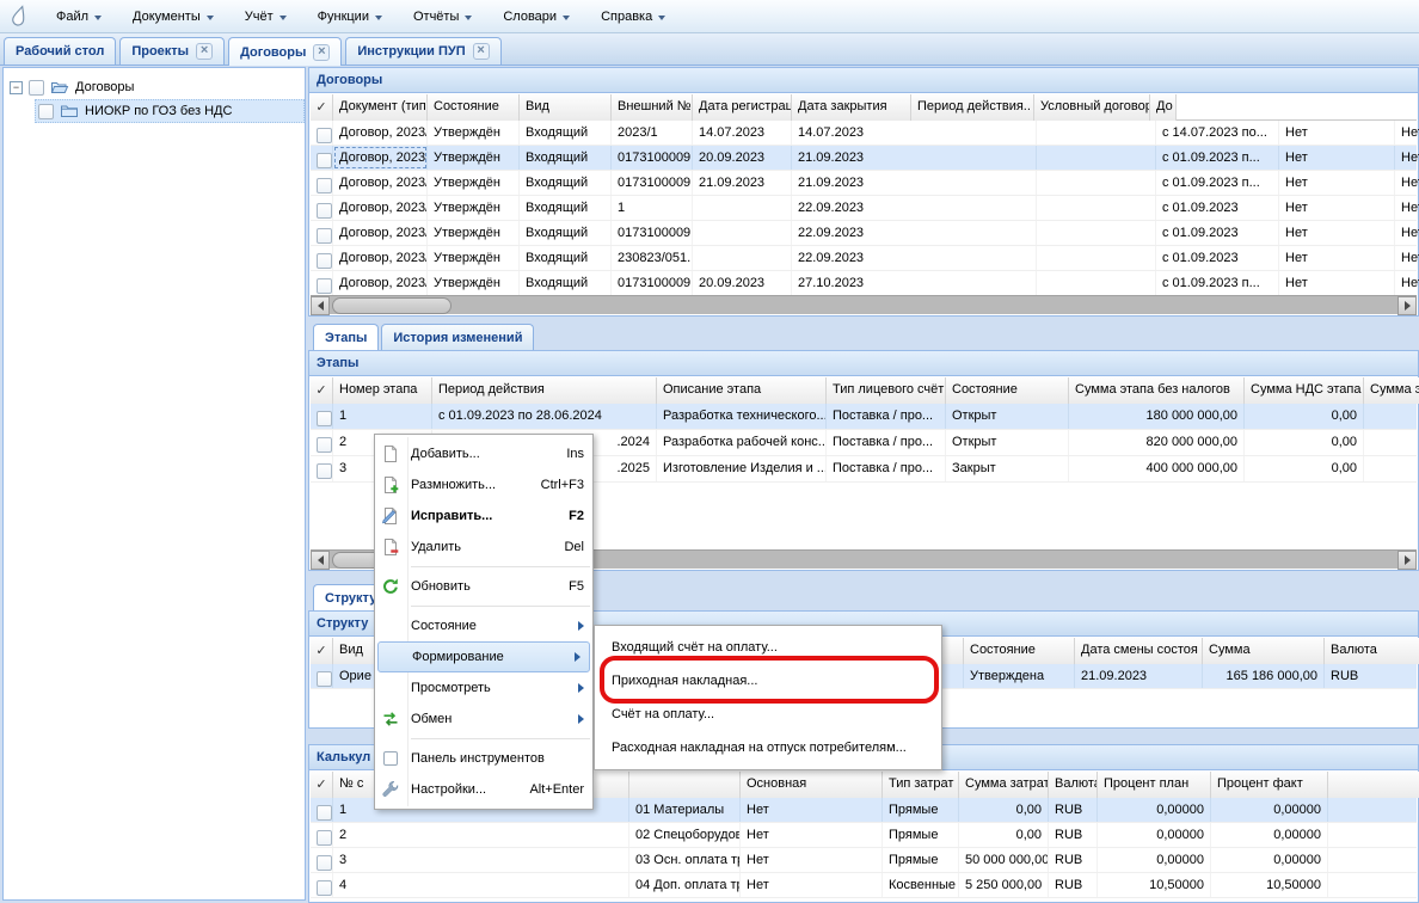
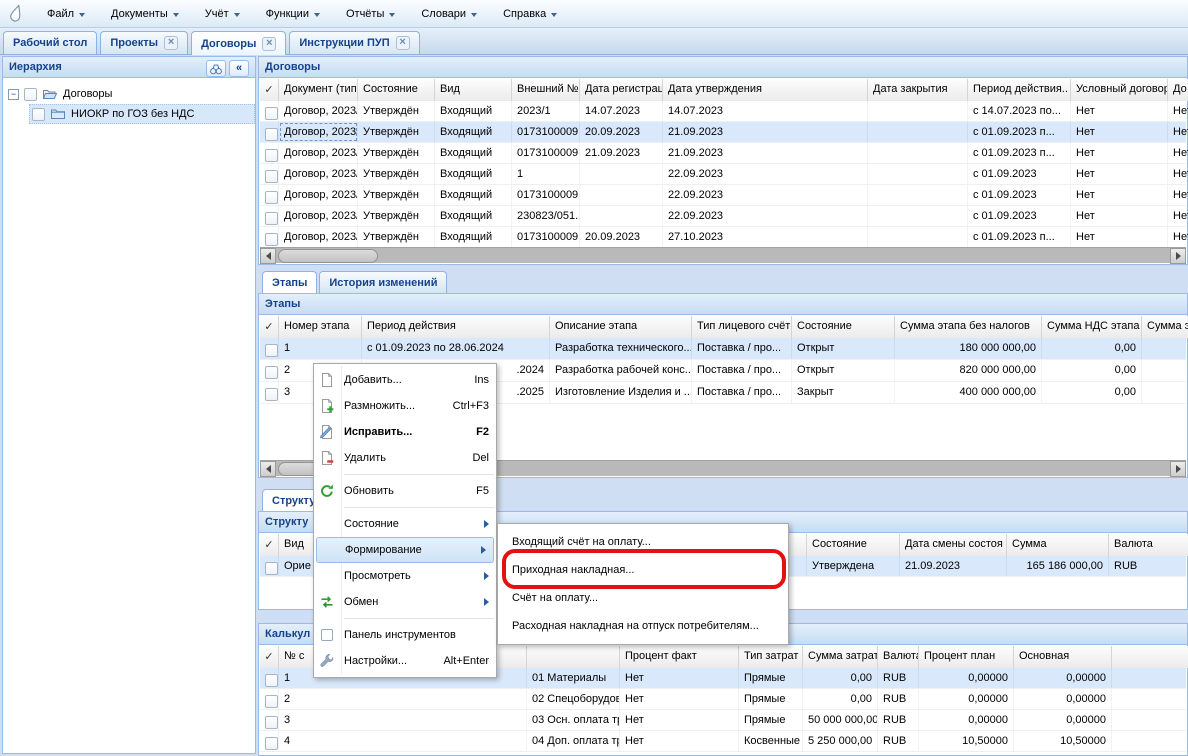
  Файл
  Документы
  Учёт
  Функции
  Отчёты
  Словари
  Справка
  Рабочий стол
  Проекты
  ×
  Договоры
  ×
  Инструкции ПУП
  ×
+ Иерархия
+ «
  −
  Договоры
  НИОКР по ГОЗ без НДС
  Договоры
  ✓
  Документ (тип
  Состояние
  Вид
  Внешний №
  Дата регистрац
+ Дата утверждения
  Дата закрытия
  Период действия..
  Условный договор
  До
  Договор, 2023/
  Утверждён
  Входящий
  2023/1
  14.07.2023
  14.07.2023
  с 14.07.2023 по...
  Нет
  Договор, 2023/
  Утверждён
  Входящий
  0173100009.
  20.09.2023
  21.09.2023
  с 01.09.2023 п...
  Нет
  Договор, 2023/
  Утверждён
  Входящий
  0173100009.
  21.09.2023
  21.09.2023
  с 01.09.2023 п...
  Нет
  Договор, 2023/
  Утверждён
  Входящий
  1
  22.09.2023
  с 01.09.2023
  Нет
  Договор, 2023/
  Утверждён
  Входящий
  0173100009.
  22.09.2023
  с 01.09.2023
  Нет
  Договор, 2023/
  Утверждён
  Входящий
  230823/051..
  22.09.2023
  с 01.09.2023
  Нет
  Договор, 2023/
  Утверждён
  Входящий
  0173100009.
  20.09.2023
  27.10.2023
  с 01.09.2023 п...
  Нет
  Этапы
  История изменений
  Этапы
  ✓
  Номер этапа
  Период действия
  Описание этапа
  Тип лицевого счёт
  Состояние
  Сумма этапа без налогов
  Сумма НДС этапа
  Сумма э
  1
  с 01.09.2023 по 28.06.2024
  Разработка технического...
  Поставка / про...
  Открыт
  180 000 000,00
  0,00
  2
  .2024
  Разработка рабочей конс..
  Поставка / про...
  Открыт
  820 000 000,00
  0,00
  3
  .2025
  Изготовление Изделия и ...
  Поставка / про...
  Закрыт
  400 000 000,00
  0,00
  Структ
  Структу
  ✓
  Вид
  Состояние
  Дата смены состоя
  Сумма
  Валюта
  Орие
  Утверждена
  21.09.2023
  165 186 000,00
  RUB
  Калькул
  ✓
  № с
- Основная
+ Процент факт
  Тип затрат
  Сумма затрат
  Валют
  Процент план
- Процент факт
+ Основная
  1
  01 Материалы
  Нет
  Прямые
  0,00
  RUB
  0,00000
  0,00000
  2
  02 Спецоборудов
  Нет
  Прямые
  0,00
  RUB
  0,00000
  0,00000
  3
  03 Осн. оплата т
  Нет
  Прямые
  50 000 000,00
  RUB
  0,00000
  0,00000
  4
  04 Доп. оплата тр
  Нет
  Косвенные
  5 250 000,00
  RUB
  10,50000
  10,50000
  Добавить...
  Ins
  Размножить...
  Ctrl+F3
  Исправить...
  F2
  Удалить
  Del
  Обновить
  F5
  Состояние
  Формирование
  Просмотреть
  Обмен
  Панель инструментов
  Настройки...
  Alt+Enter
  Входящий счёт на оплату...
  Приходная накладная...
  Счёт на оплату...
  Расходная накладная на отпуск потребителям...
